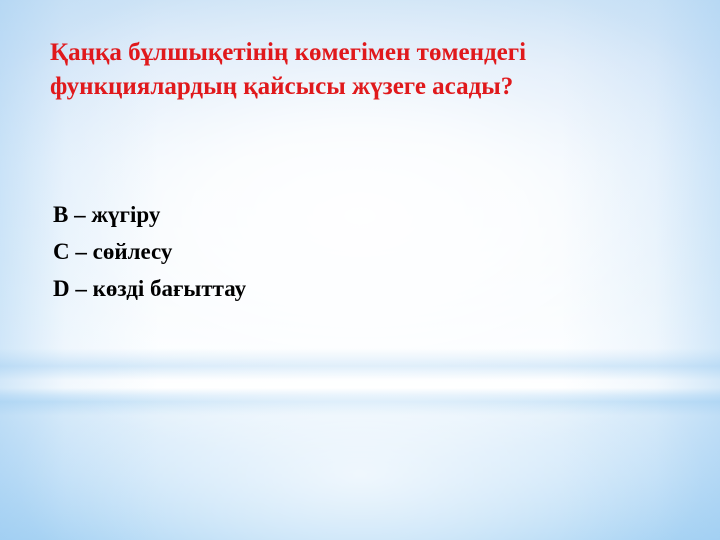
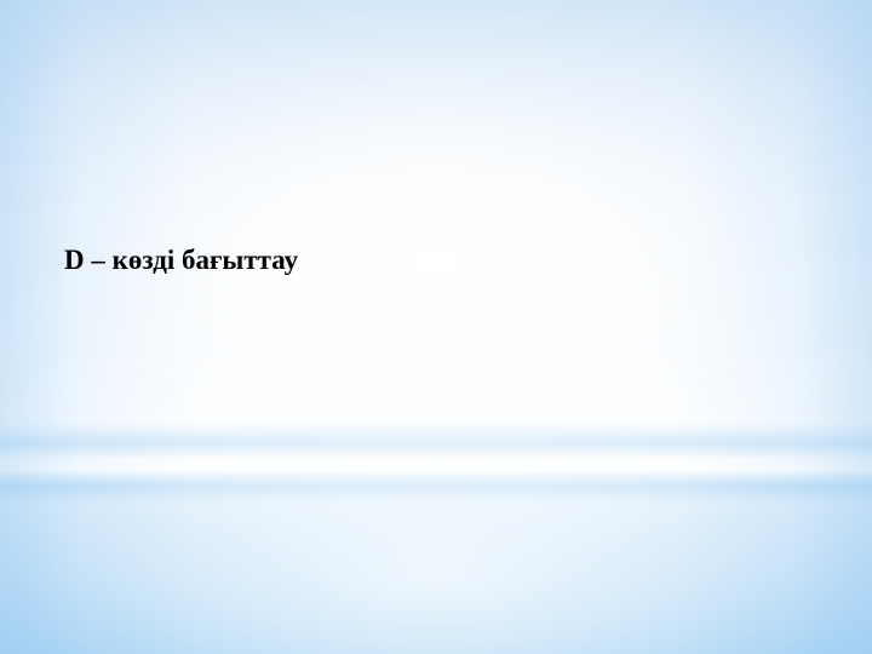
- Қаңқа бұлшықетінің көмегімен төмендегі
- функциялардың қайсысы жүзеге асады?
- B – жүгіру
- C – сөйлесу
  D – көзді бағыттау
